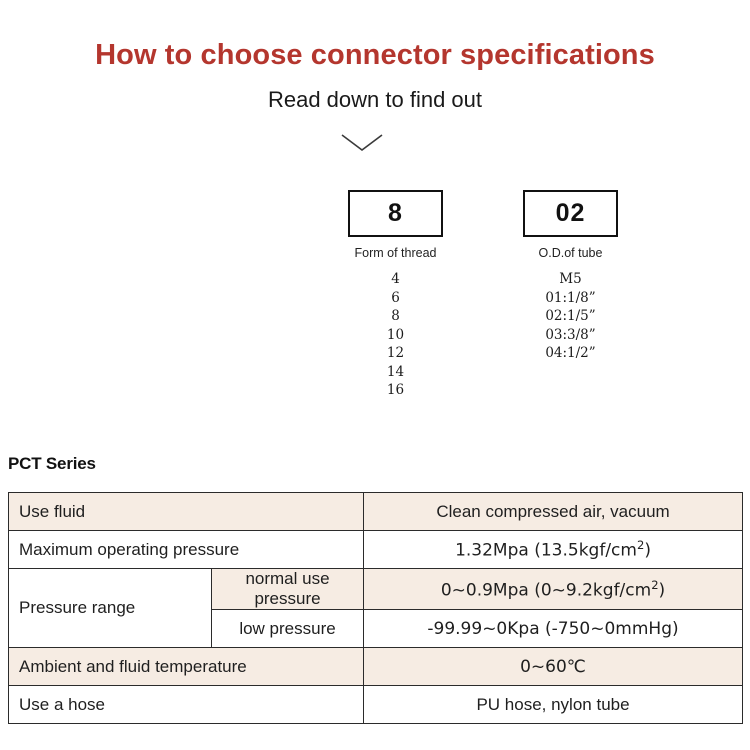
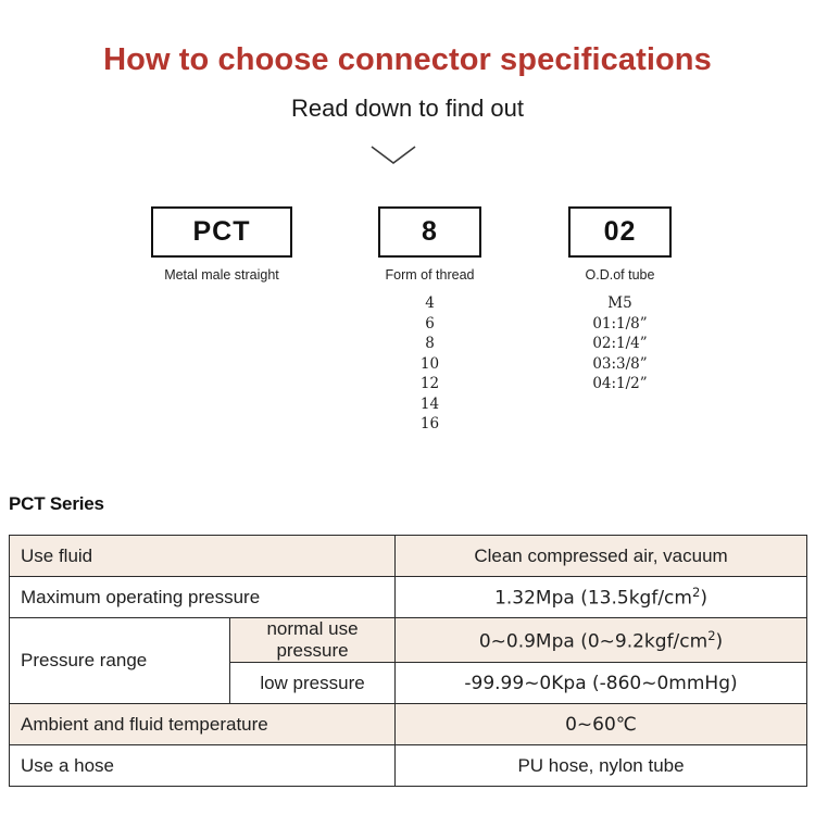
  How to choose connector specifications
  Read down to find out
+ PCT
+ Metal male straight
  8
  Form of thread
  4
  6
  8
  10
  12
  14
  16
  02
  O.D.of tube
  M5
  01:1/8”
- 02:1/5”
+ 02:1/4”
  03:3/8”
  04:1/2”
  PCT Series
  Use fluid	Clean compressed air, vacuum
  Maximum operating pressure	1.32Mpa (13.5kgf/cm2)
  Pressure range	normal use pressure	0~0.9Mpa (0~9.2kgf/cm2)
- low pressure	-99.99~0Kpa (-750~0mmHg)
+ low pressure	-99.99~0Kpa (-860~0mmHg)
  Ambient and fluid temperature	0~60℃
  Use a hose	PU hose, nylon tube
